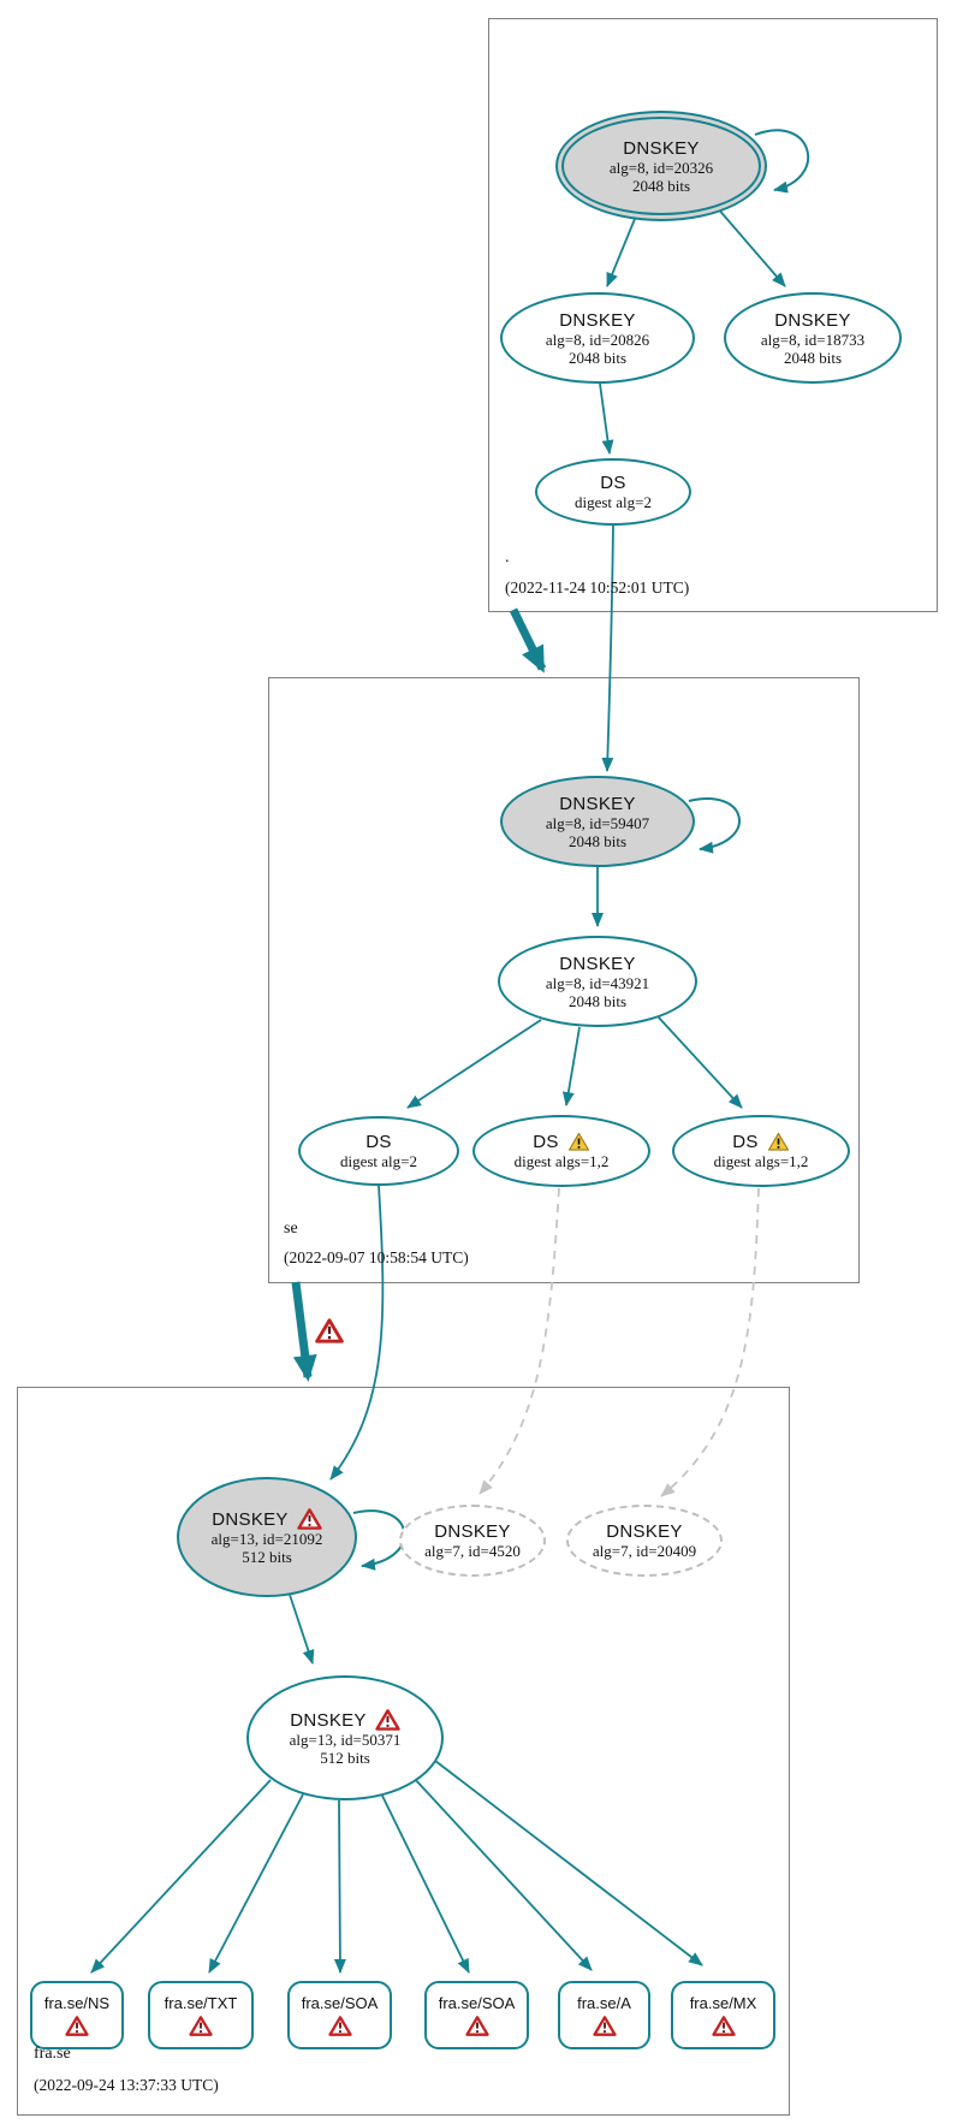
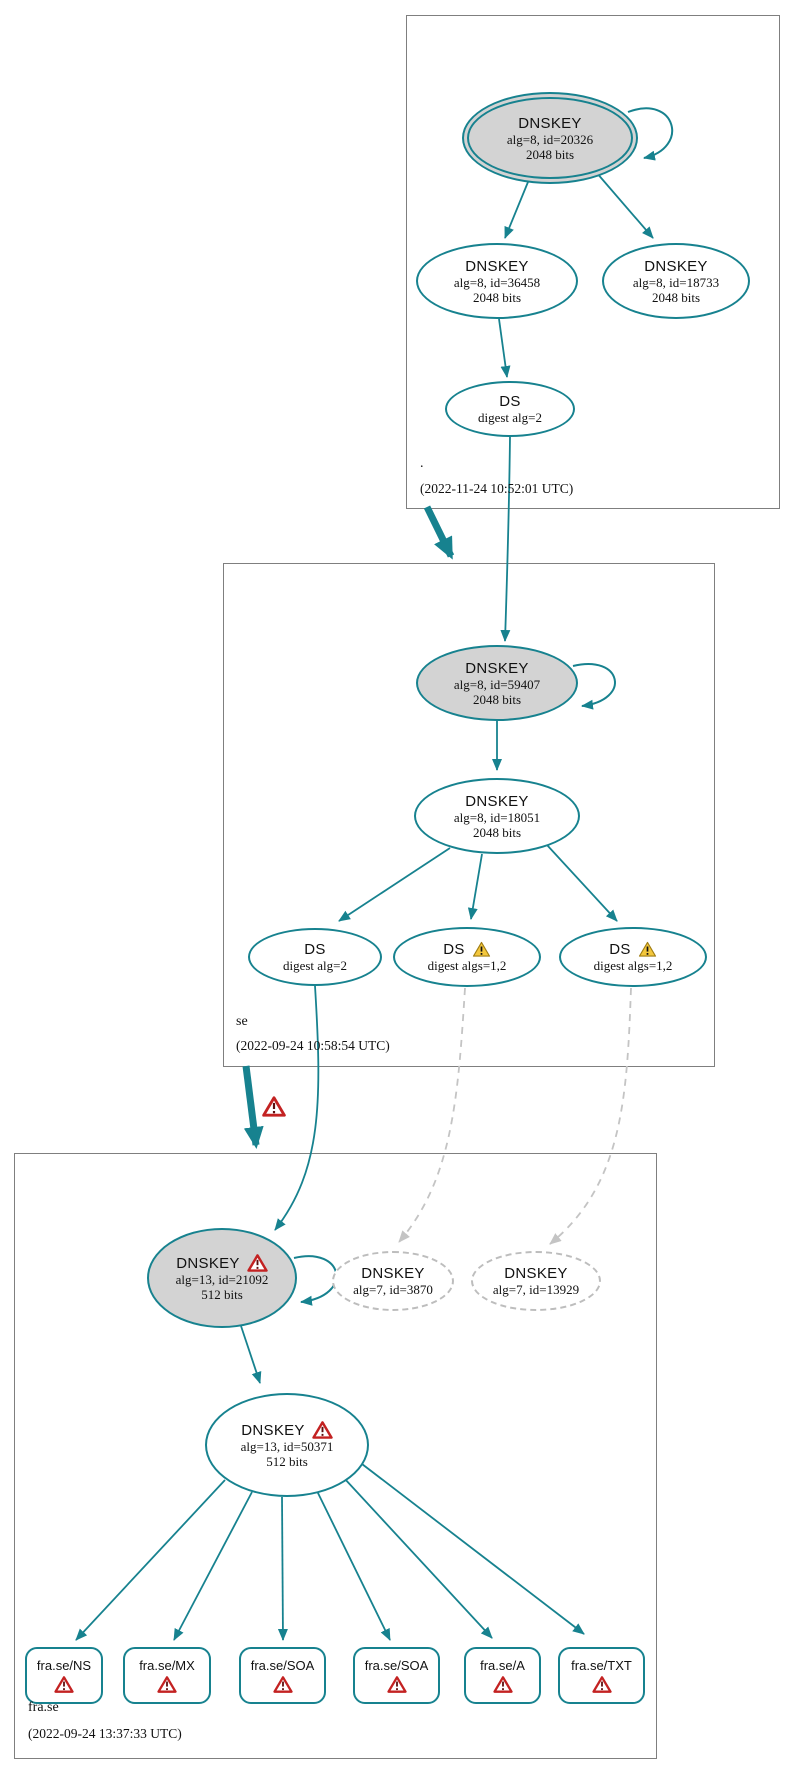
  DNSKEY
  alg=8, id=20326
  2048 bits
  DNSKEY
- alg=8, id=20826
+ alg=8, id=36458
  2048 bits
  DNSKEY
  alg=8, id=18733
  2048 bits
  DS
  digest alg=2
  .
  (2022-11-24 10:52:01 UTC)
  DNSKEY
  alg=8, id=59407
  2048 bits
  DNSKEY
- alg=8, id=43921
+ alg=8, id=18051
  2048 bits
  DS
  digest alg=2
  DS
  digest algs=1,2
  DS
  digest algs=1,2
  se
- (2022-09-07 10:58:54 UTC)
+ (2022-09-24 10:58:54 UTC)
  DNSKEY
  alg=13, id=21092
  512 bits
  DNSKEY
- alg=7, id=4520
+ alg=7, id=3870
  DNSKEY
- alg=7, id=20409
+ alg=7, id=13929
  DNSKEY
  alg=13, id=50371
  512 bits
  fra.se/NS
- fra.se/TXT
+ fra.se/MX
  fra.se/SOA
  fra.se/SOA
  fra.se/A
- fra.se/MX
+ fra.se/TXT
  fra.se
  (2022-09-24 13:37:33 UTC)
